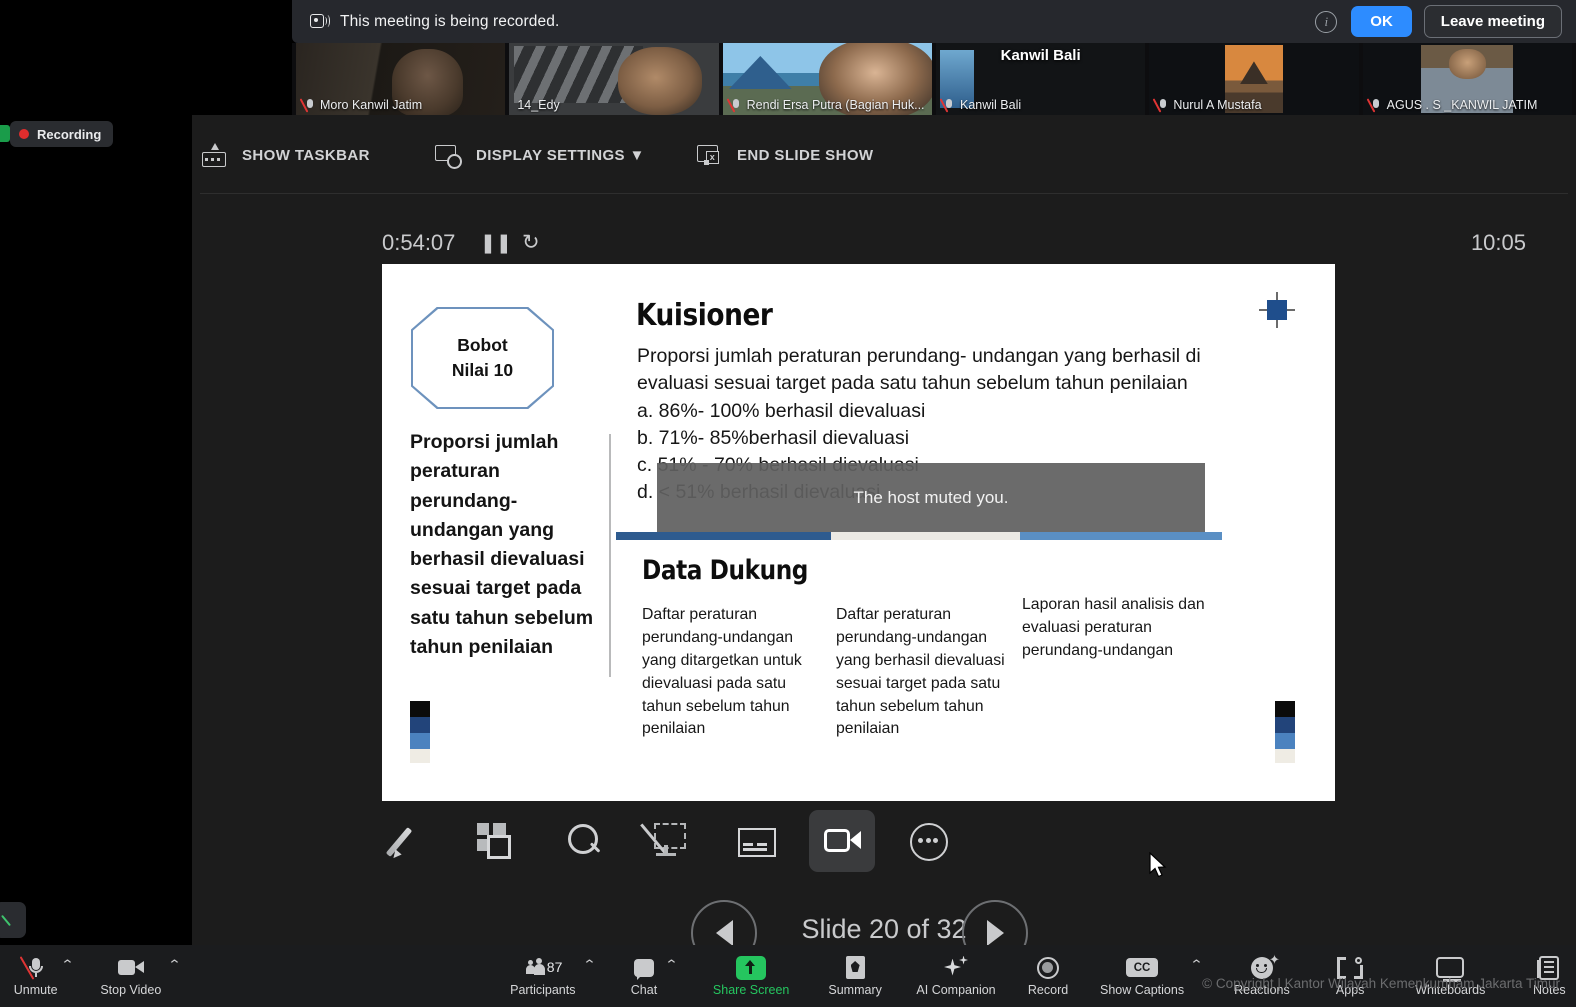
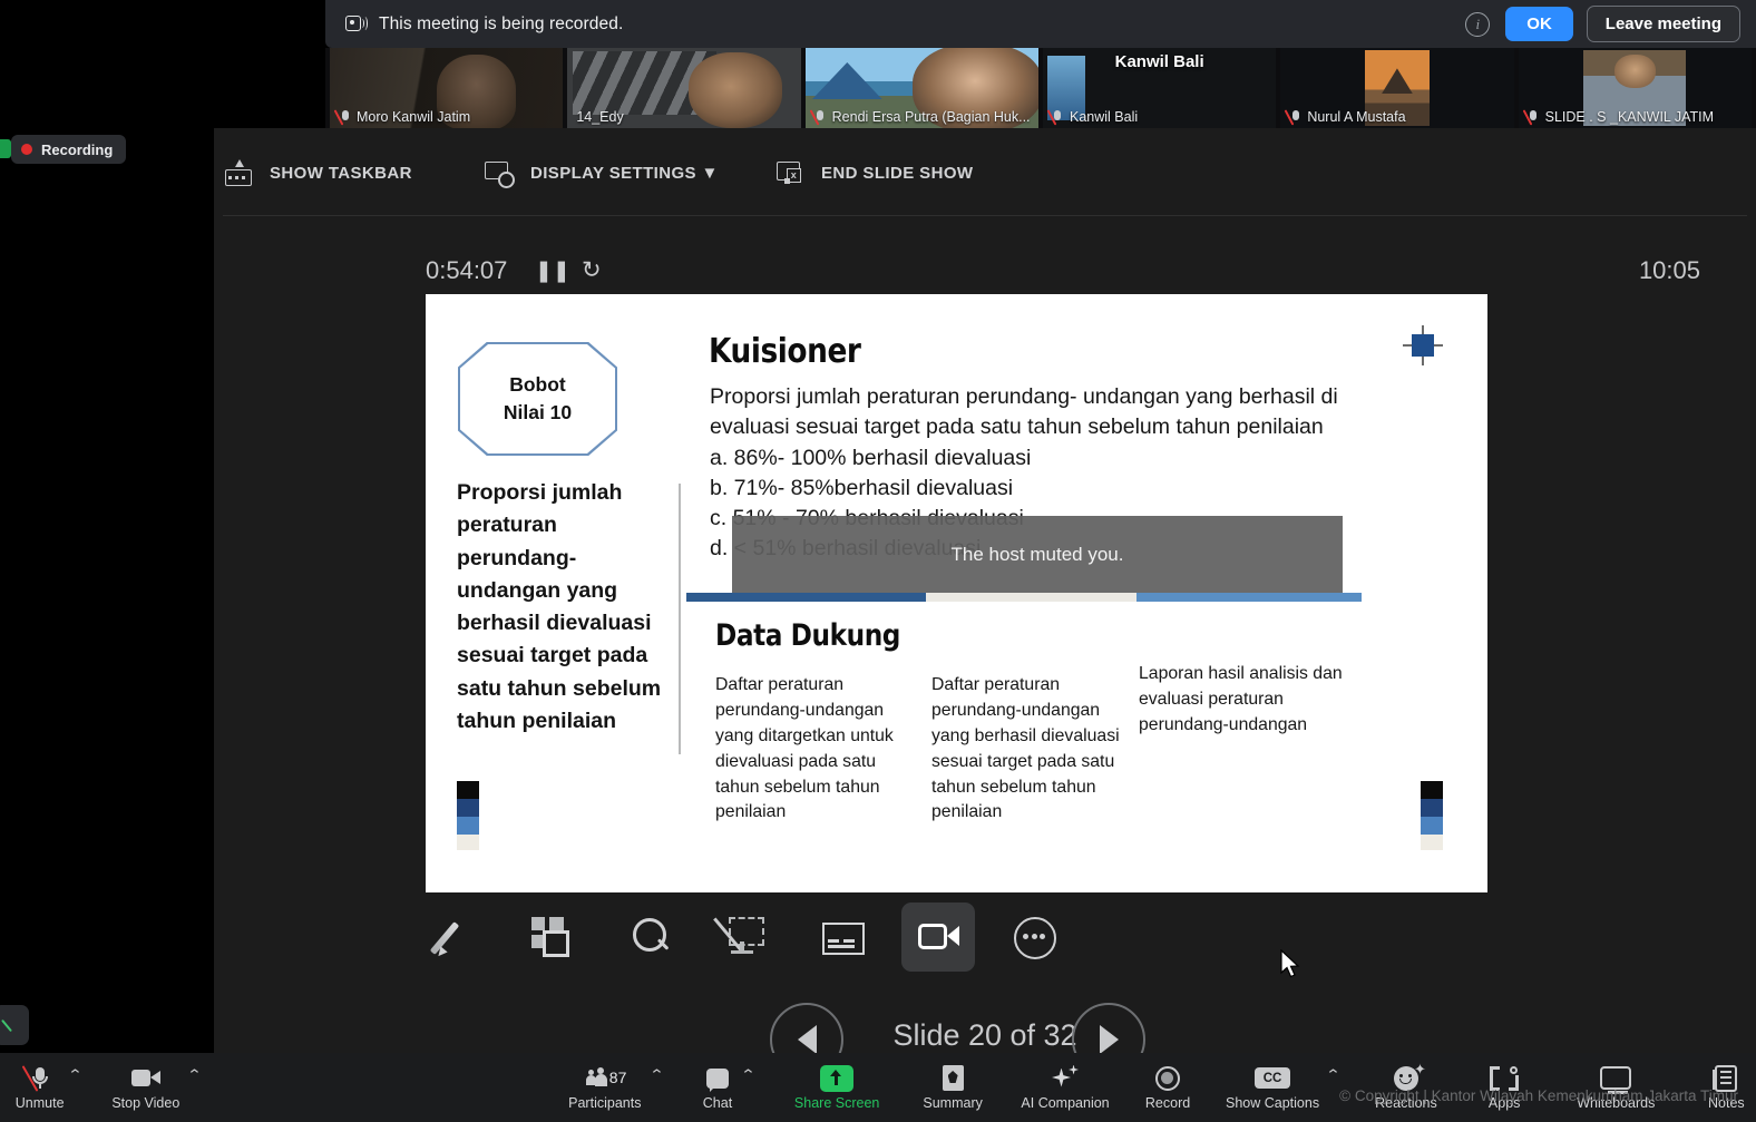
  This meeting is being recorded.
  i
  OK
  Leave meeting
  Recording
  Moro Kanwil Jatim
  14_Edy
  Rendi Ersa Putra (Bagian Huk...
  Kanwil Bali
  Kanwil Bali
  Nurul A Mustafa
- AGUS . S _KANWIL JATIM
+ SLIDE . S _KANWIL JATIM
  SHOW TASKBAR
  DISPLAY SETTINGS ▼
  x
  END SLIDE SHOW
  0:54:07
  ❚❚
  ↻
  10:05
  Bobot
  Nilai 10
  Proporsi jumlah peraturan perundang- undangan yang berhasil dievaluasi sesuai target pada satu tahun sebelum tahun penilaian
  Kuisioner
  Proporsi jumlah peraturan perundang- undangan yang berhasil di evaluasi sesuai target pada satu tahun sebelum tahun penilaian
  a. 86%- 100% berhasil dievaluasi
  b. 71%- 85%berhasil dievaluasi
  Data Dukung
  Daftar peraturan perundang-undangan yang ditargetkan untuk dievaluasi pada satu tahun sebelum tahun penilaian
  Daftar peraturan perundang-undangan yang berhasil dievaluasi sesuai target pada satu tahun sebelum tahun penilaian
  Laporan hasil analisis dan evaluasi peraturan perundang-undangan
  The host muted you.
  Slide 20 of 32
  Unmute
  ⌃
  Stop Video
  ⌃
  87
  Participants
  ⌃
  Chat
  ⌃
  Share Screen
  Summary
  AI Companion
  Record
  CC
  Show Captions
  ⌃
  ✦
  Reactions
  Apps
  Whiteboards
  Notes
  © Copyright | Kantor Wilayah Kemenkumham Jakarta Timur
